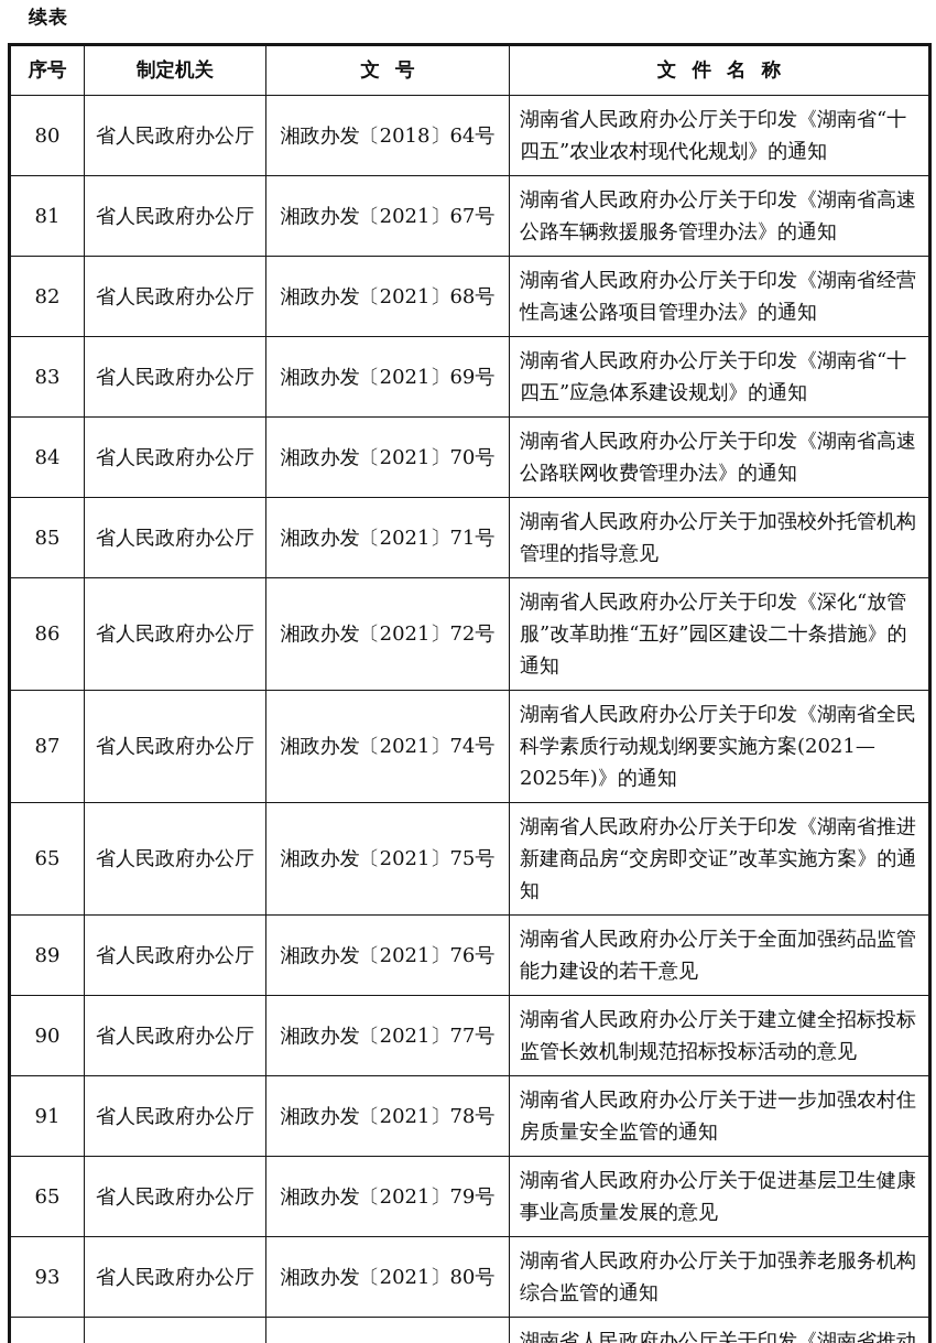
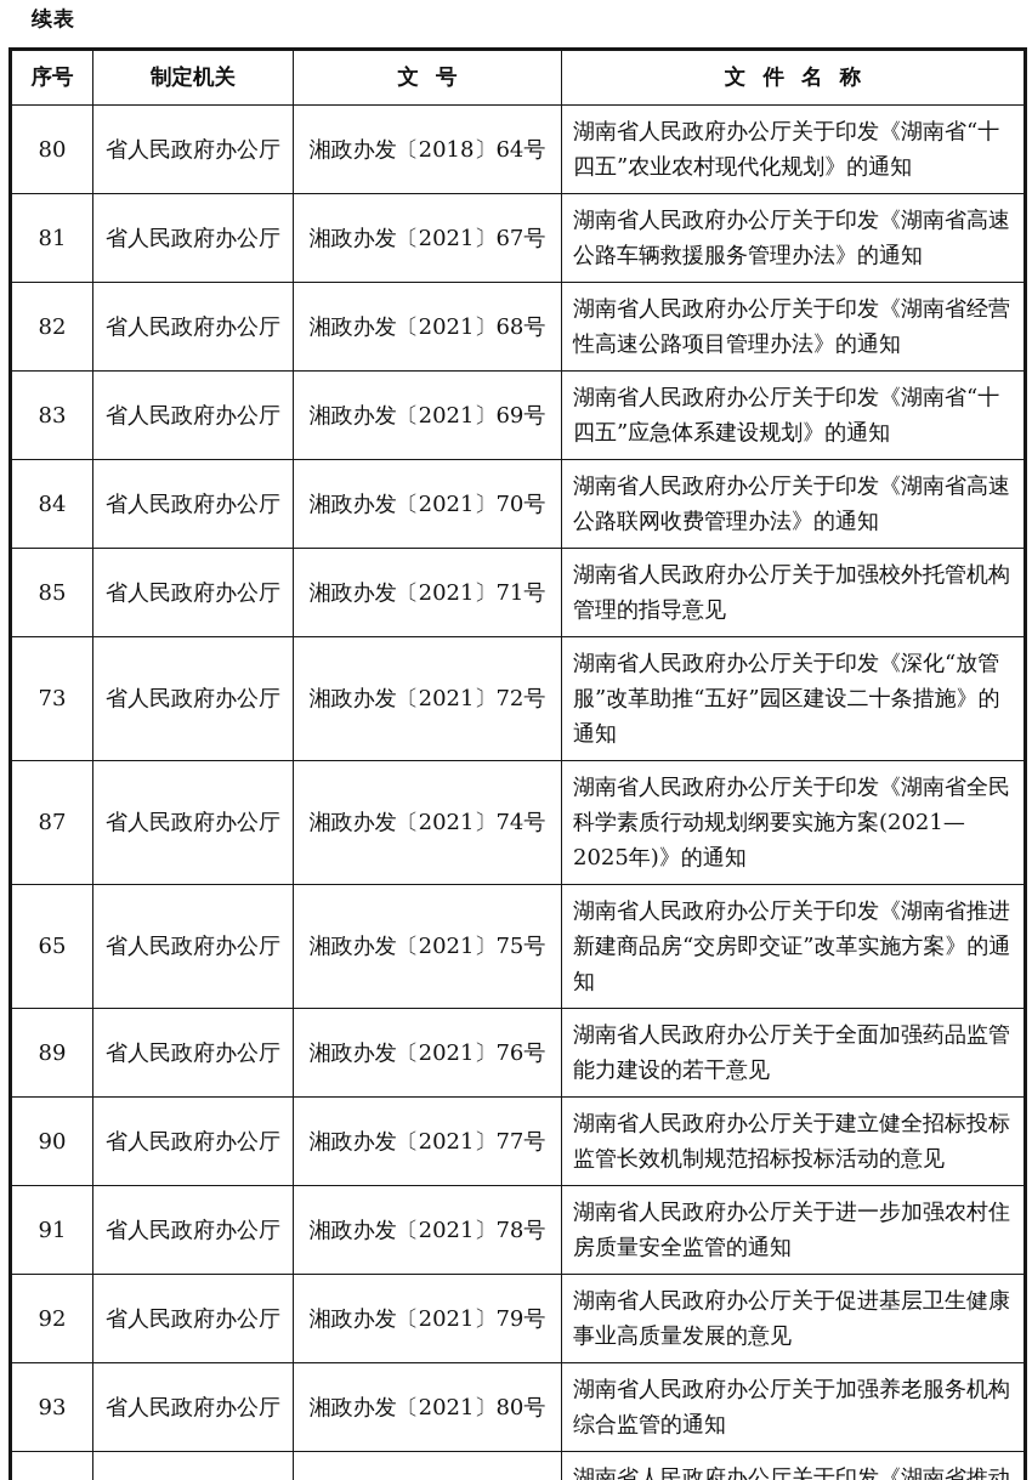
  续表
  序号	制定机关	文 号	文 件 名 称
  80	省人民政府办公厅	湘政办发〔2018〕64号	湖南省人民政府办公厅关于印发《湖南省“十四五”农业农村现代化规划》的通知
  81	省人民政府办公厅	湘政办发〔2021〕67号	湖南省人民政府办公厅关于印发《湖南省高速公路车辆救援服务管理办法》的通知
  82	省人民政府办公厅	湘政办发〔2021〕68号	湖南省人民政府办公厅关于印发《湖南省经营性高速公路项目管理办法》的通知
  83	省人民政府办公厅	湘政办发〔2021〕69号	湖南省人民政府办公厅关于印发《湖南省“十四五”应急体系建设规划》的通知
  84	省人民政府办公厅	湘政办发〔2021〕70号	湖南省人民政府办公厅关于印发《湖南省高速公路联网收费管理办法》的通知
  85	省人民政府办公厅	湘政办发〔2021〕71号	湖南省人民政府办公厅关于加强校外托管机构管理的指导意见
- 86	省人民政府办公厅	湘政办发〔2021〕72号	湖南省人民政府办公厅关于印发《深化“放管服”改革助推“五好”园区建设二十条措施》的通知
+ 73	省人民政府办公厅	湘政办发〔2021〕72号	湖南省人民政府办公厅关于印发《深化“放管服”改革助推“五好”园区建设二十条措施》的通知
  87	省人民政府办公厅	湘政办发〔2021〕74号	湖南省人民政府办公厅关于印发《湖南省全民科学素质行动规划纲要实施方案(2021—2025年)》的通知
  65	省人民政府办公厅	湘政办发〔2021〕75号	湖南省人民政府办公厅关于印发《湖南省推进新建商品房“交房即交证”改革实施方案》的通知
  89	省人民政府办公厅	湘政办发〔2021〕76号	湖南省人民政府办公厅关于全面加强药品监管能力建设的若干意见
  90	省人民政府办公厅	湘政办发〔2021〕77号	湖南省人民政府办公厅关于建立健全招标投标监管长效机制规范招标投标活动的意见
  91	省人民政府办公厅	湘政办发〔2021〕78号	湖南省人民政府办公厅关于进一步加强农村住房质量安全监管的通知
- 65	省人民政府办公厅	湘政办发〔2021〕79号	湖南省人民政府办公厅关于促进基层卫生健康事业高质量发展的意见
+ 92	省人民政府办公厅	湘政办发〔2021〕79号	湖南省人民政府办公厅关于促进基层卫生健康事业高质量发展的意见
  93	省人民政府办公厅	湘政办发〔2021〕80号	湖南省人民政府办公厅关于加强养老服务机构综合监管的通知
